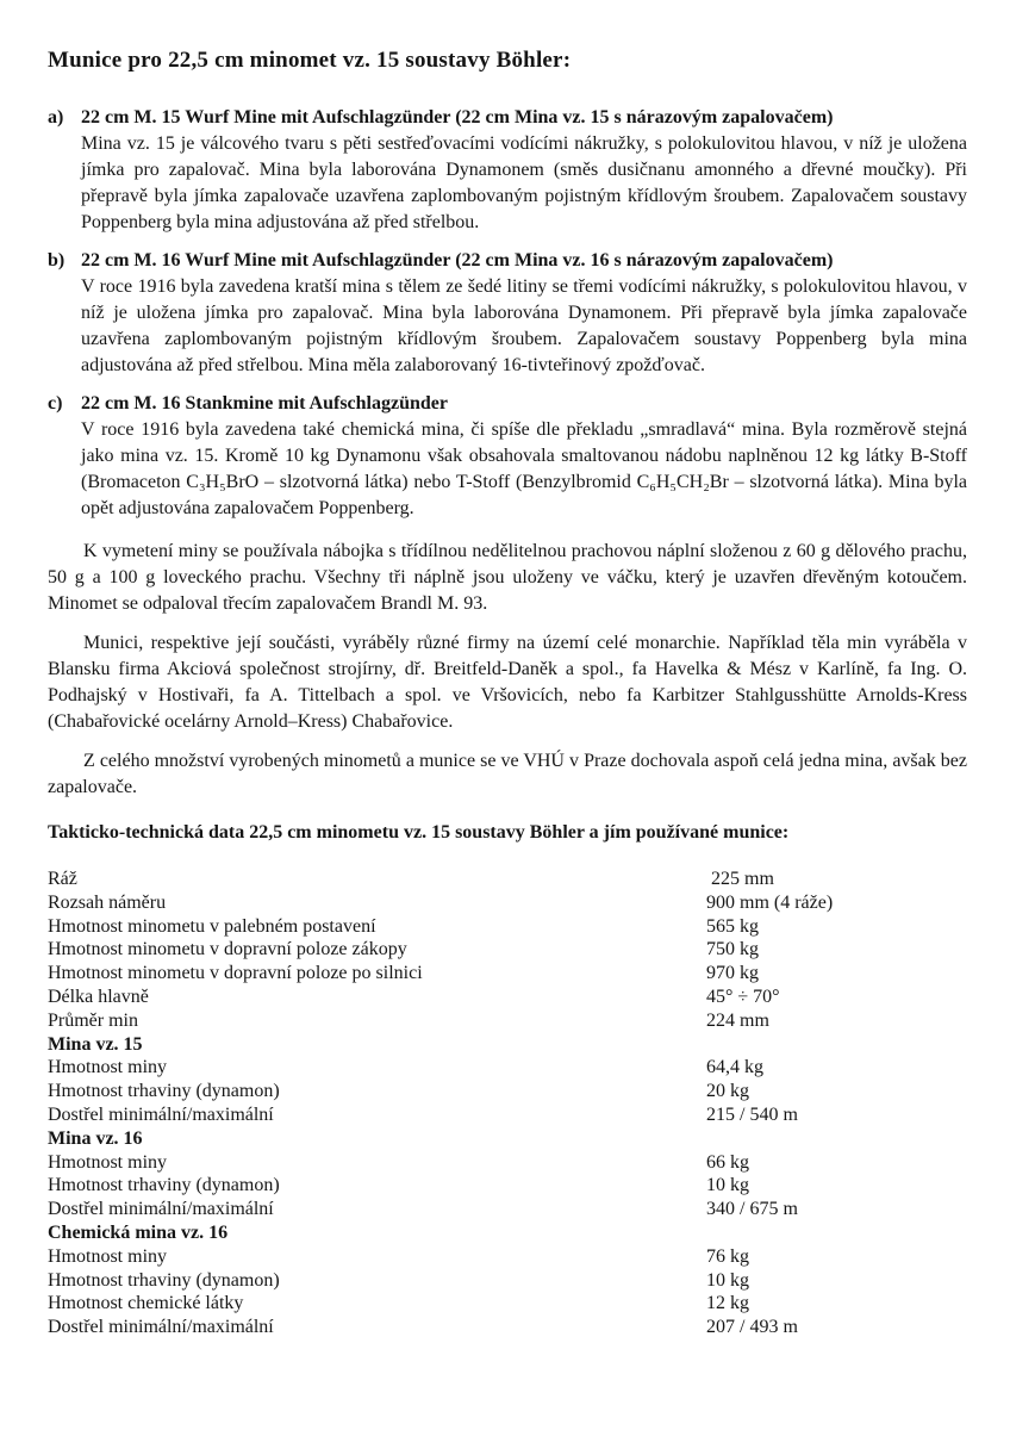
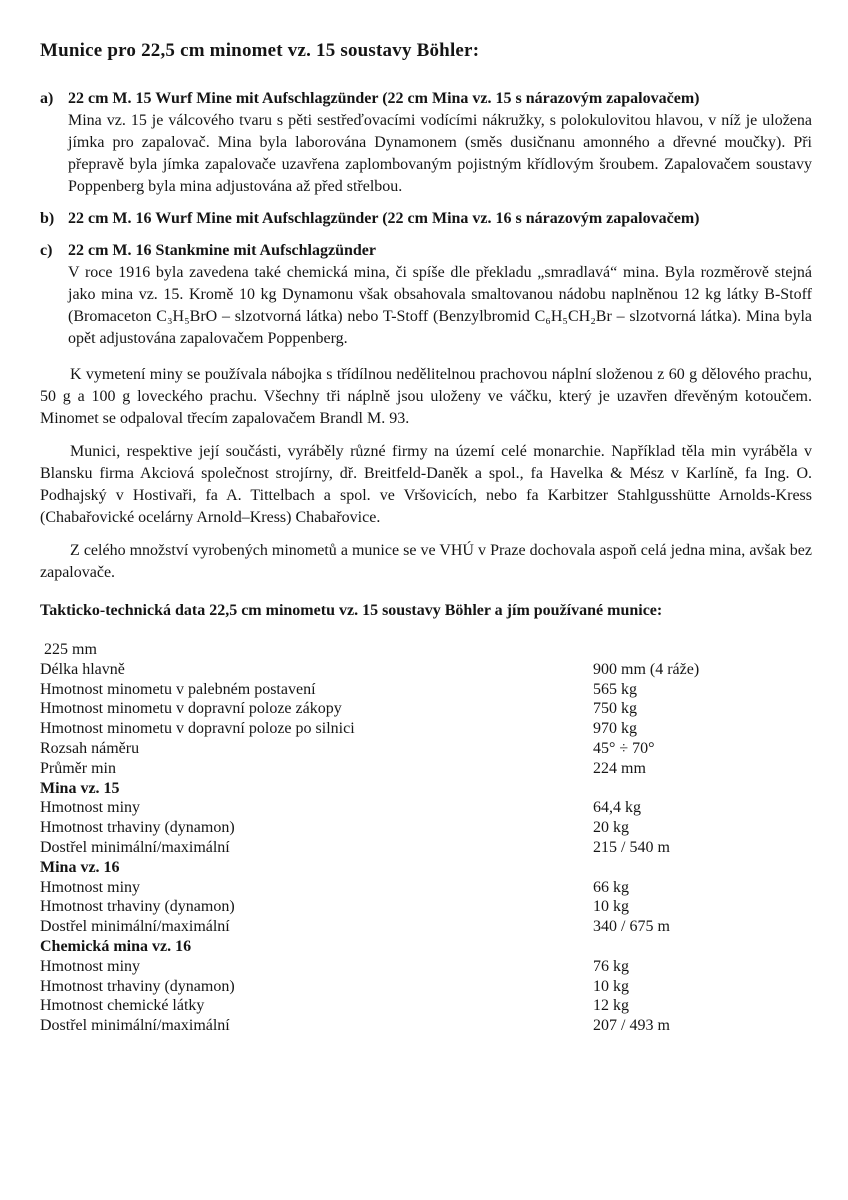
  Munice pro 22,5 cm minomet vz. 15 soustavy Böhler:
  a)
  22 cm M. 15 Wurf Mine mit Aufschlagzünder (22 cm Mina vz. 15 s nárazovým zapalovačem)
  Mina vz. 15 je válcového tvaru s pěti sestřeďovacími vodícími nákružky, s polokulovitou hlavou, v níž je uložena jímka pro zapalovač. Mina byla laborována Dynamonem (směs dusičnanu amonného a dřevné moučky). Při přepravě byla jímka zapalovače uzavřena zaplombovaným pojistným křídlovým šroubem. Zapalovačem soustavy Poppenberg byla mina adjustována až před střelbou.
  b)
  22 cm M. 16 Wurf Mine mit Aufschlagzünder (22 cm Mina vz. 16 s nárazovým zapalovačem)
- V roce 1916 byla zavedena kratší mina s tělem ze šedé litiny se třemi vodícími nákružky, s polokulovitou hlavou, v níž je uložena jímka pro zapalovač. Mina byla laborována Dynamonem. Při přepravě byla jímka zapalovače uzavřena zaplombovaným pojistným křídlovým šroubem. Zapalovačem soustavy Poppenberg byla mina adjustována až před střelbou. Mina měla zalaborovaný 16-tivteřinový zpožďovač.
  c)
  22 cm M. 16 Stankmine mit Aufschlagzünder
  V roce 1916 byla zavedena také chemická mina, či spíše dle překladu „smradlavá“ mina. Byla rozměrově stejná jako mina vz. 15. Kromě 10 kg Dynamonu však obsahovala smaltovanou nádobu naplněnou 12 kg látky B-Stoff (Bromaceton C₃H₅BrO – slzotvorná látka) nebo T-Stoff (Benzylbromid C₆H₅CH₂Br – slzotvorná látka). Mina byla opět adjustována zapalovačem Poppenberg.
  K vymetení miny se používala nábojka s třídílnou nedělitelnou prachovou náplní složenou z 60 g dělového prachu, 50 g a 100 g loveckého prachu. Všechny tři náplně jsou uloženy ve váčku, který je uzavřen dřevěným kotoučem. Minomet se odpaloval třecím zapalovačem Brandl M. 93.
  Munici, respektive její součásti, vyráběly různé firmy na území celé monarchie. Například těla min vyráběla v Blansku firma Akciová společnost strojírny, dř. Breitfeld-Daněk a spol., fa Havelka & Mész v Karlíně, fa Ing. O. Podhajský v Hostivaři, fa A. Tittelbach a spol. ve Vršovicích, nebo fa Karbitzer Stahlgusshütte Arnolds-Kress (Chabařovické ocelárny Arnold–Kress) Chabařovice.
  Z celého množství vyrobených minometů a munice se ve VHÚ v Praze dochovala aspoň celá jedna mina, avšak bez zapalovače.
  Takticko-technická data 22,5 cm minometu vz. 15 soustavy Böhler a jím používané munice:
- Ráž
  225 mm
- Rozsah náměru
+ Délka hlavně
  900 mm (4 ráže)
  Hmotnost minometu v palebném postavení
  565 kg
  Hmotnost minometu v dopravní poloze zákopy
  750 kg
  Hmotnost minometu v dopravní poloze po silnici
  970 kg
- Délka hlavně
+ Rozsah náměru
  45° ÷ 70°
  Průměr min
  224 mm
  Mina vz. 15
  Hmotnost miny
  64,4 kg
  Hmotnost trhaviny (dynamon)
  20 kg
  Dostřel minimální/maximální
  215 / 540 m
  Mina vz. 16
  Hmotnost miny
  66 kg
  Hmotnost trhaviny (dynamon)
  10 kg
  Dostřel minimální/maximální
  340 / 675 m
  Chemická mina vz. 16
  Hmotnost miny
  76 kg
  Hmotnost trhaviny (dynamon)
  10 kg
  Hmotnost chemické látky
  12 kg
  Dostřel minimální/maximální
  207 / 493 m
